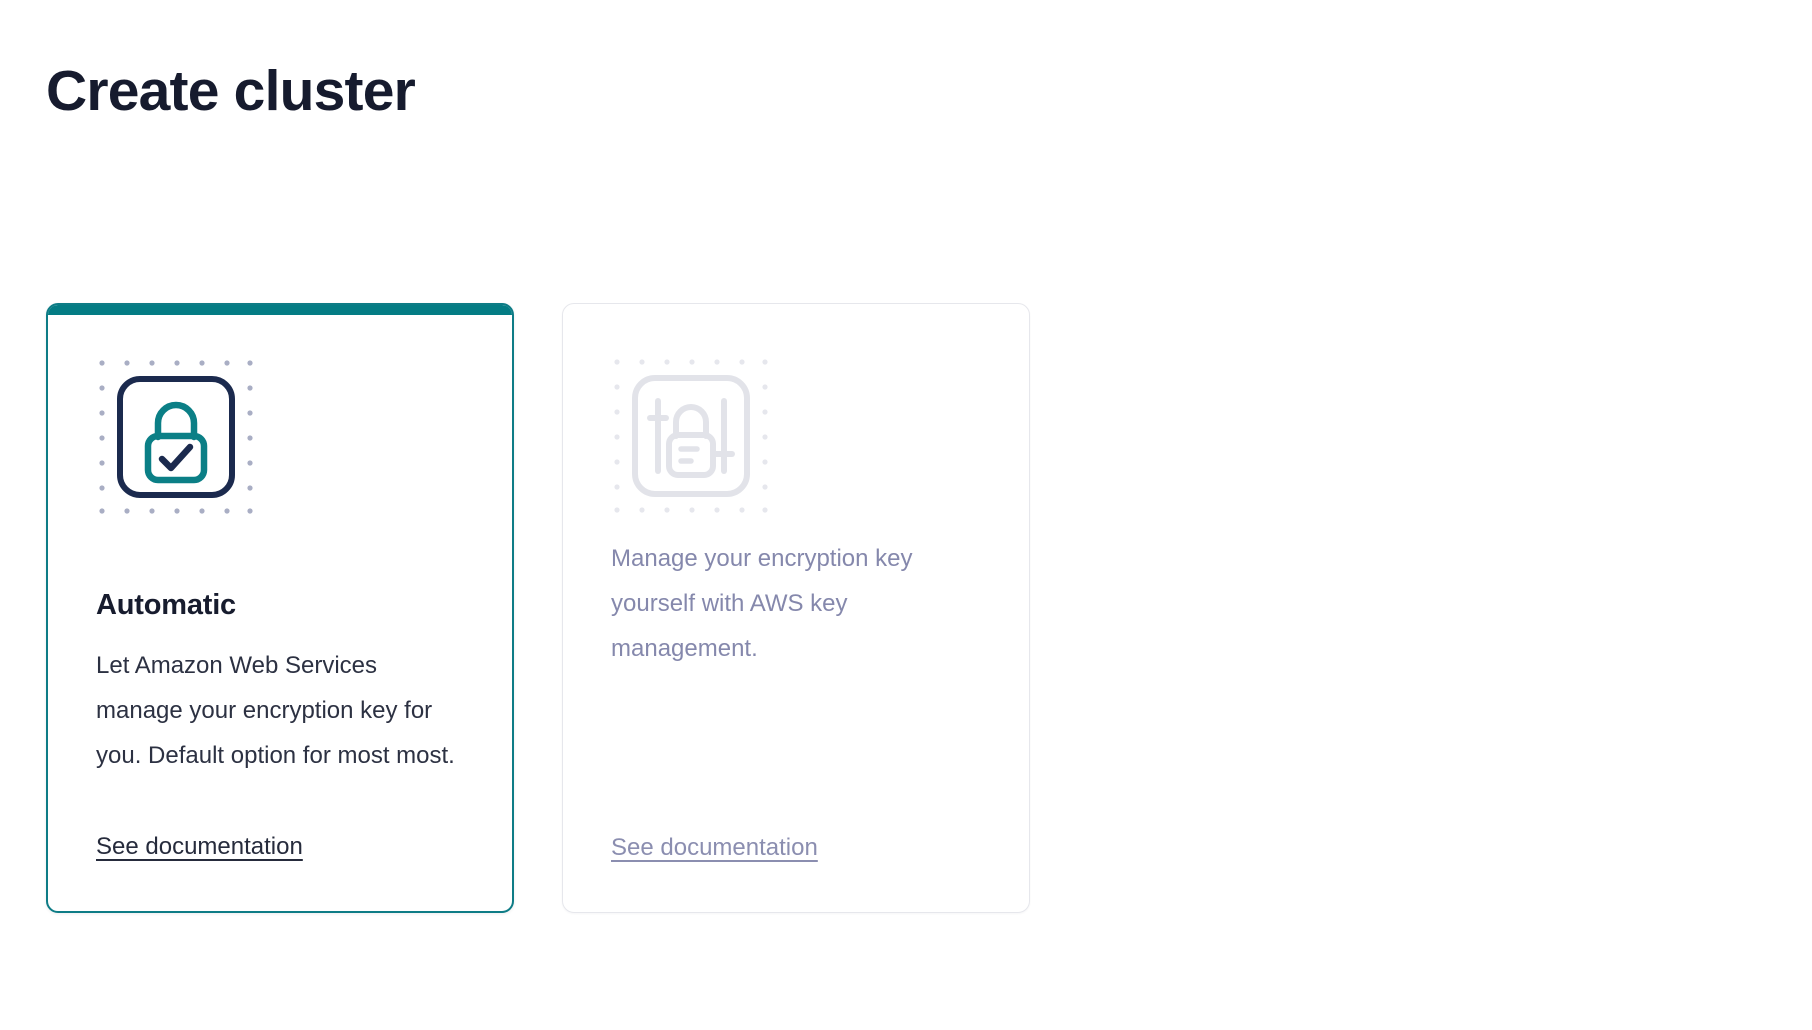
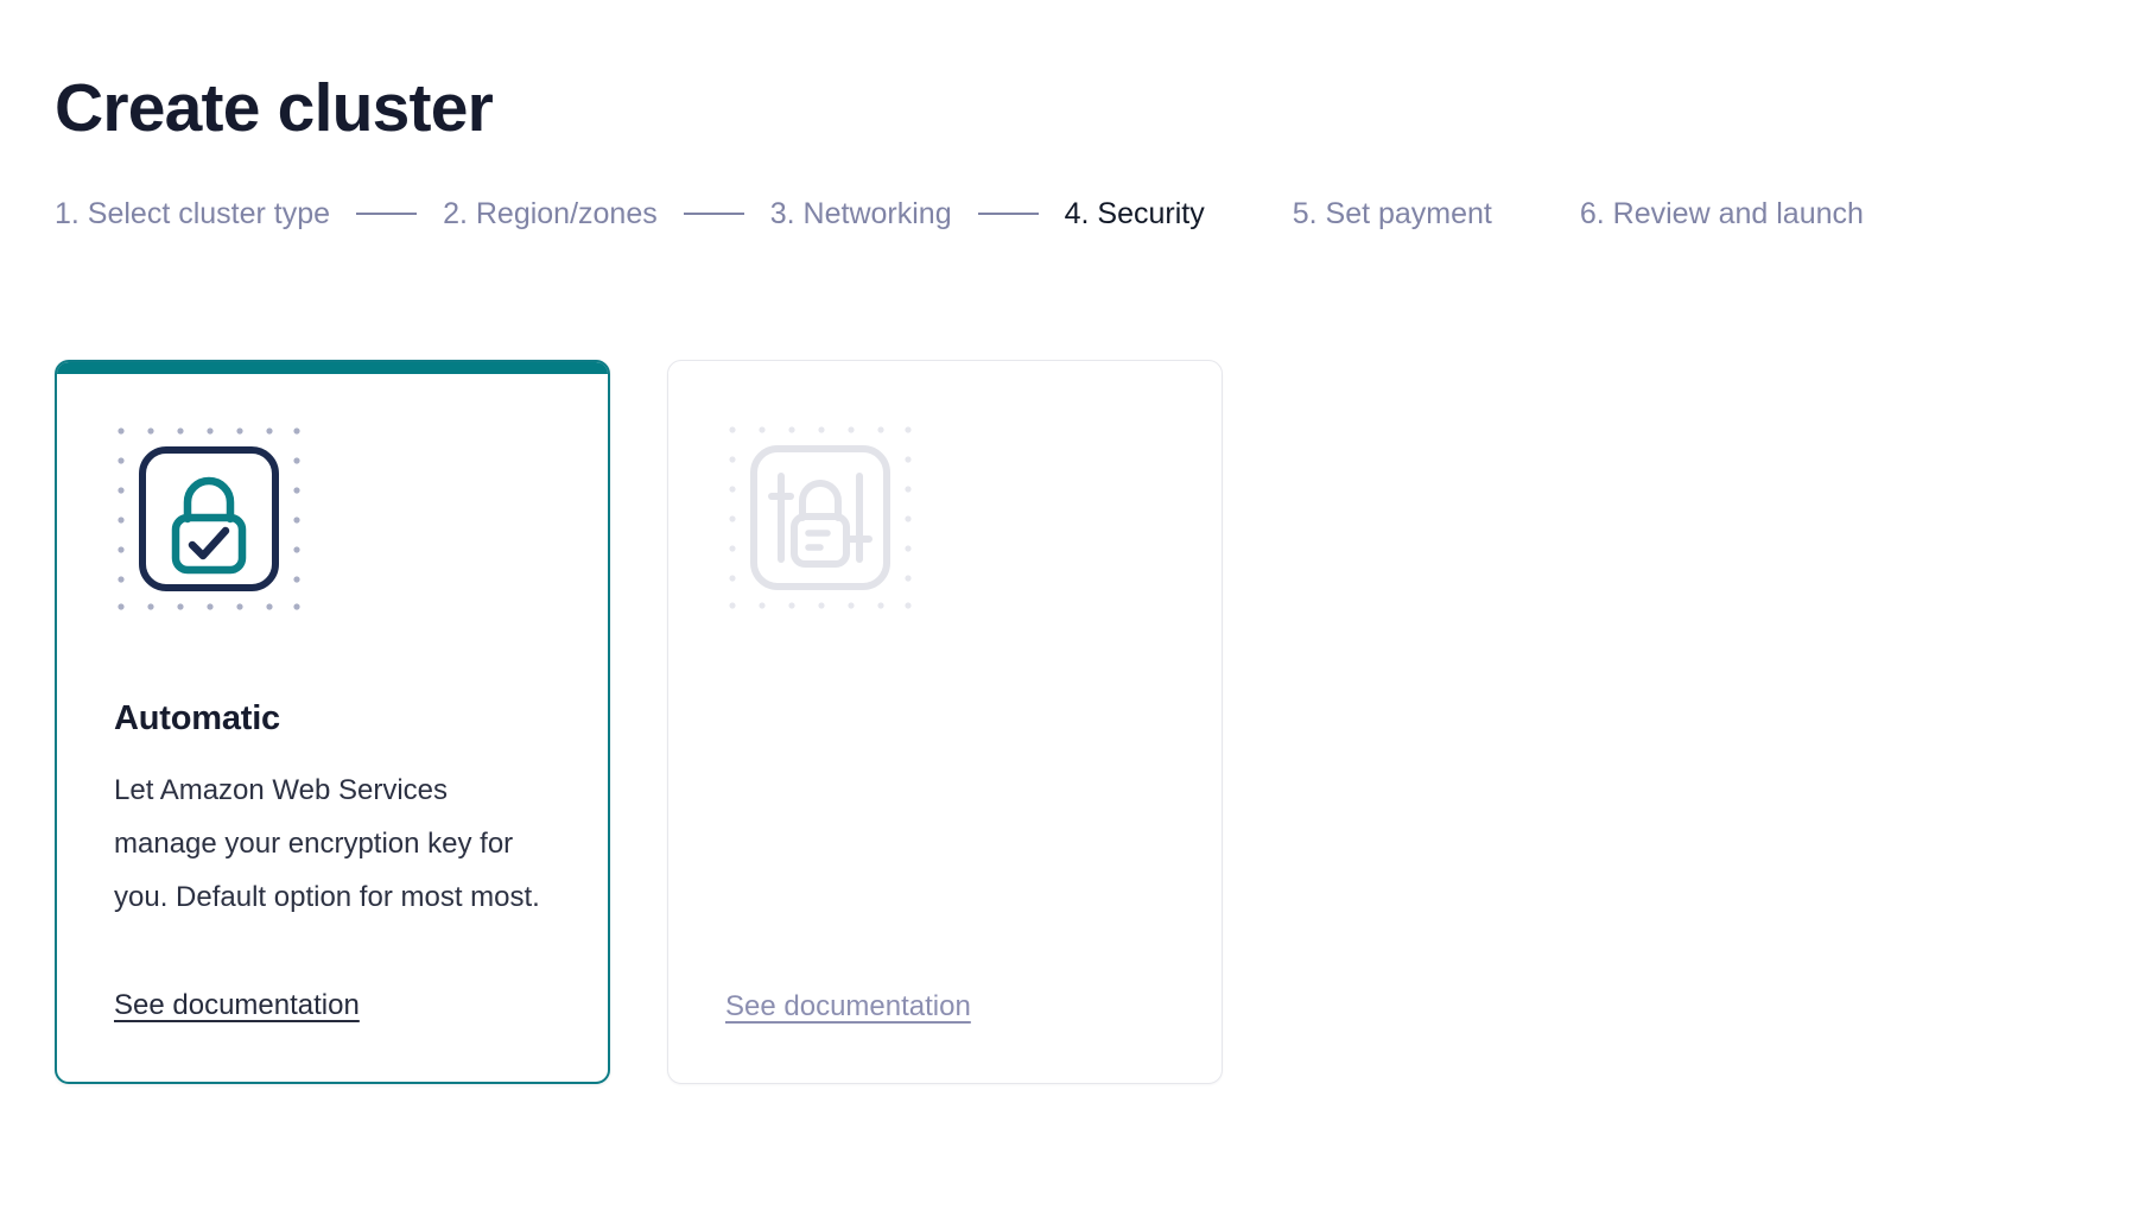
  Create cluster
+ 1. Select cluster type
+ 2. Region/zones
+ 3. Networking
+ 4. Security
+ 5. Set payment
+ 6. Review and launch
  Automatic
  Let Amazon Web Services manage your encryption key for you. Default option for most most.
  See documentation
- Manage your encryption key yourself with AWS key management.
  See documentation
